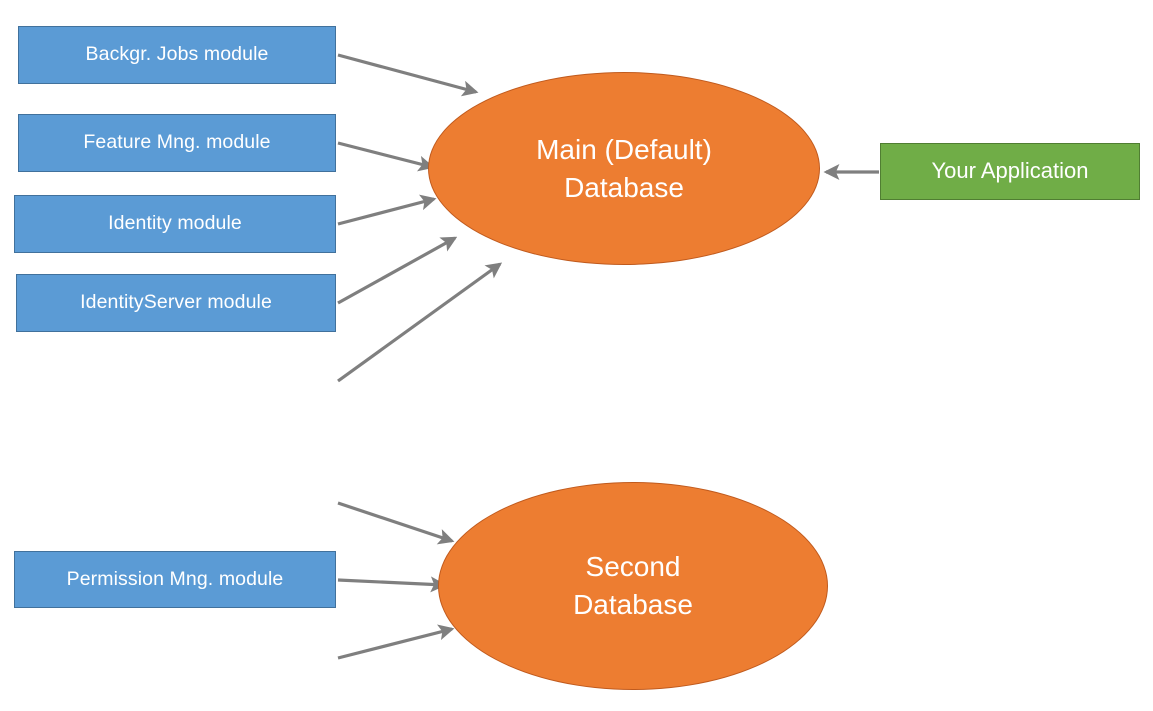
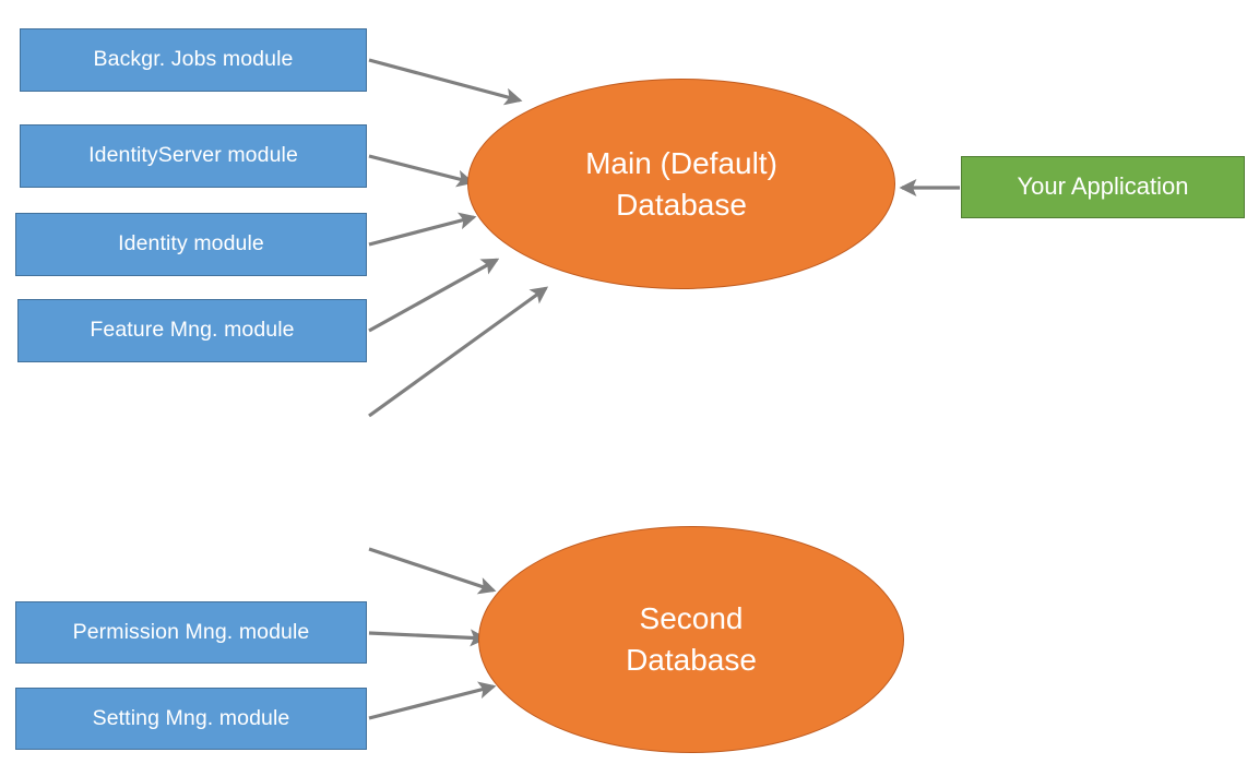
  Backgr. Jobs module
- Feature Mng. module
+ IdentityServer module
  Identity module
- IdentityServer module
+ Feature Mng. module
  Permission Mng. module
+ Setting Mng. module
  Main (Default)
  Database
  Second
  Database
  Your Application
